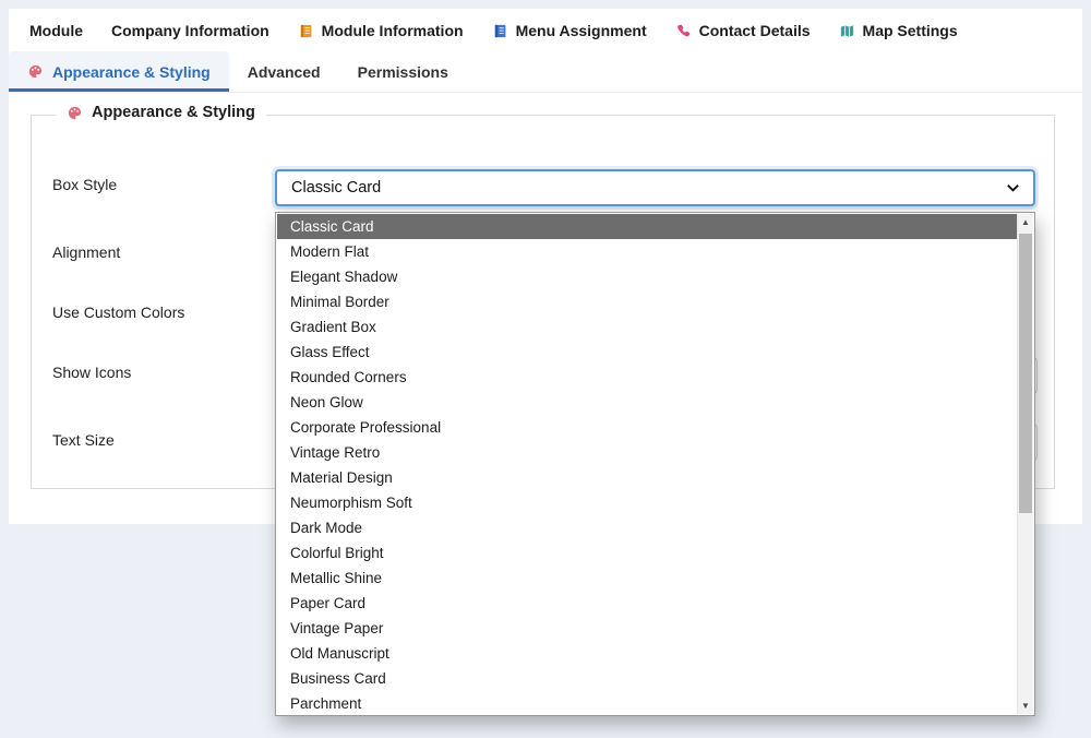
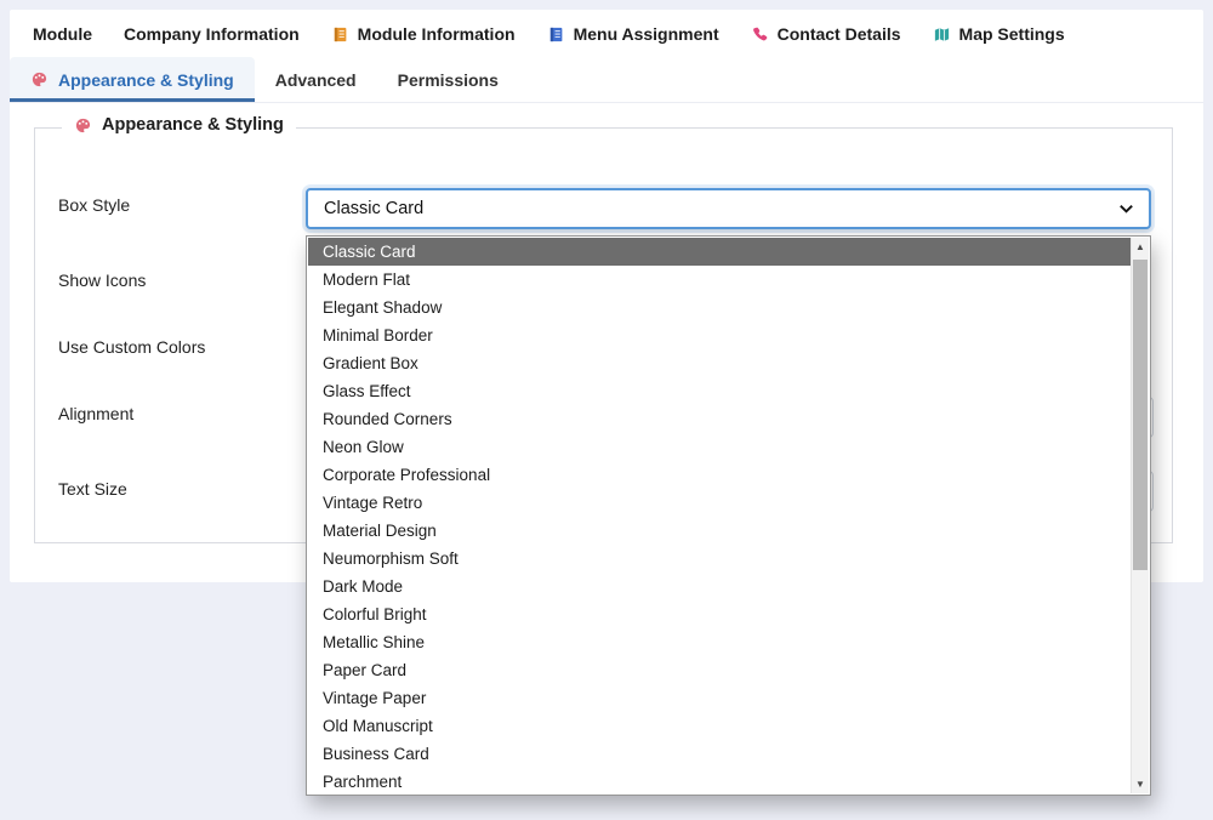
  Module
  Company Information
  Module Information
  Menu Assignment
  Contact Details
  Map Settings
  Appearance & Styling
  Advanced
  Permissions
  Appearance & Styling
  Box Style
- Alignment
+ Show Icons
  Use Custom Colors
- Show Icons
+ Alignment
  Text Size
  Classic Card
  Classic Card
  Modern Flat
  Elegant Shadow
  Minimal Border
  Gradient Box
  Glass Effect
  Rounded Corners
  Neon Glow
  Corporate Professional
  Vintage Retro
  Material Design
  Neumorphism Soft
  Dark Mode
  Colorful Bright
  Metallic Shine
  Paper Card
  Vintage Paper
  Old Manuscript
  Business Card
  Parchment
  ▲
  ▼
